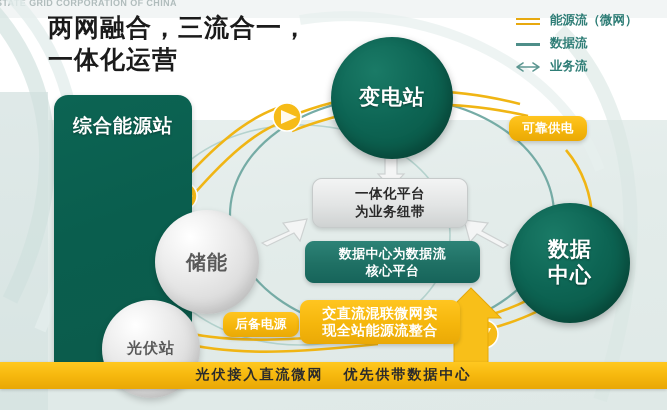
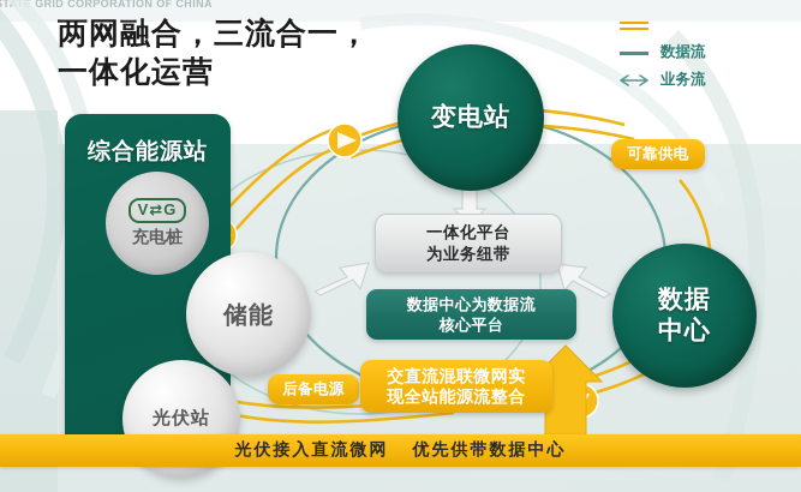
  TATE GRID CORPORATION OF CHINA
  两网融合，三流合一，
  一体化运营
- 能源流（微网）
  数据流
  业务流
  综合能源站
+ V⇄G
+ 充电桩
  变电站
  数据
  中心
  储能
  光伏站
  一体化平台
  为业务纽带
  数据中心为数据流
  核心平台
  可靠供电
  后备电源
  交直流混联微网实
  现全站能源流整合
  光伏接入直流微网
  优先供带数据中心
